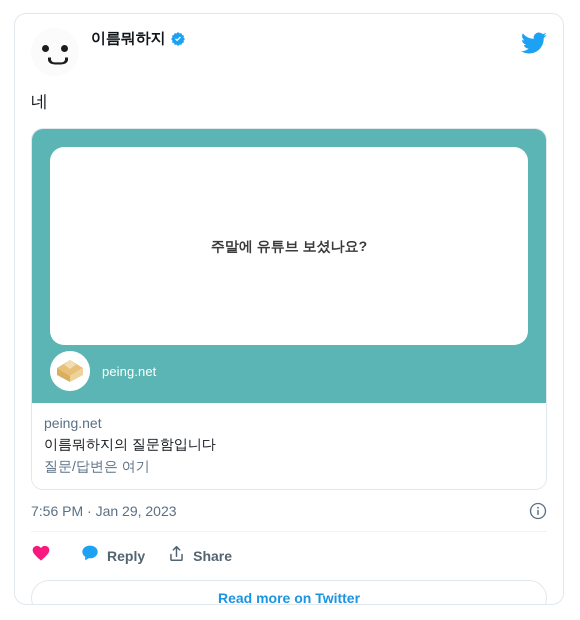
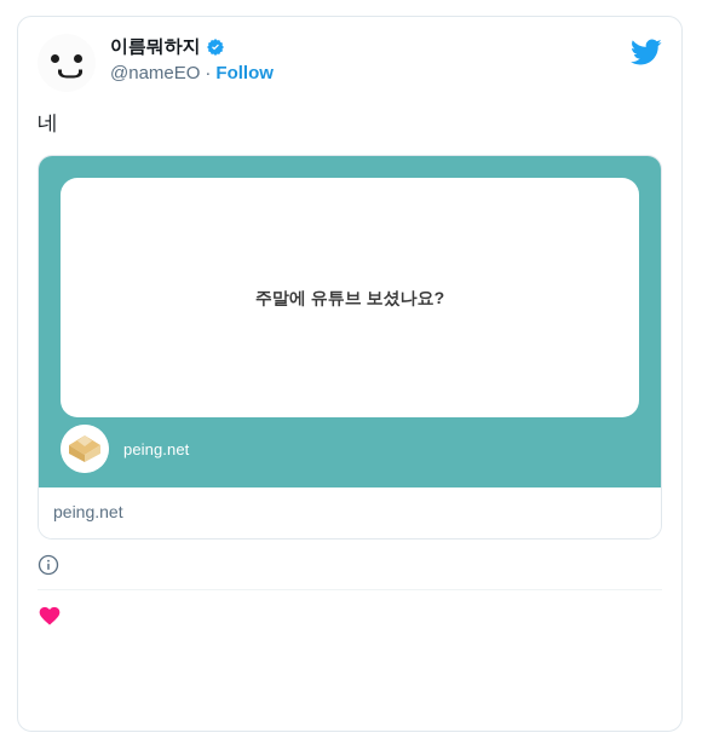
  이름뭐하지
+ @nameEO
+ ·
+ Follow
  네
  주말에 유튜브 보셨나요?
  peing.net
  peing.net
- 이름뭐하지의 질문함입니다
- 질문/답변은 여기
- 7:56 PM · Jan 29, 2023
- Reply
- Share
- Read more on Twitter
